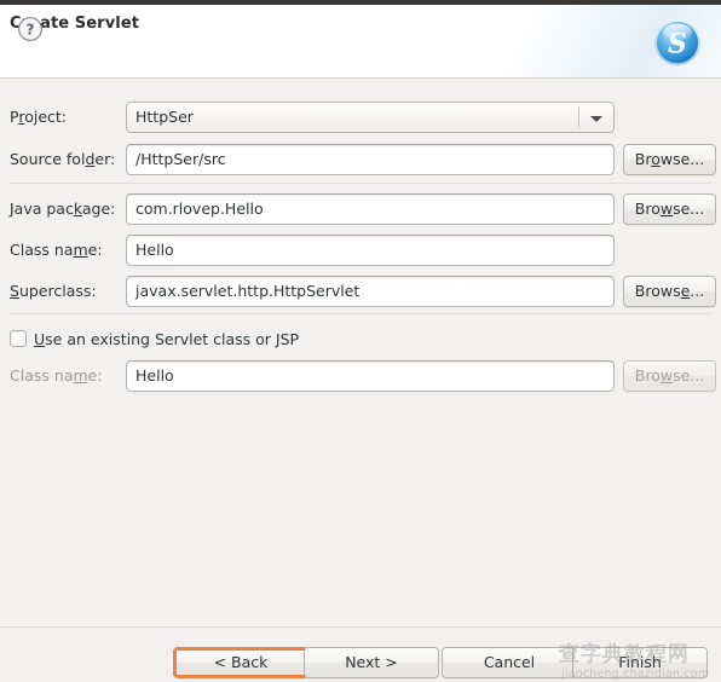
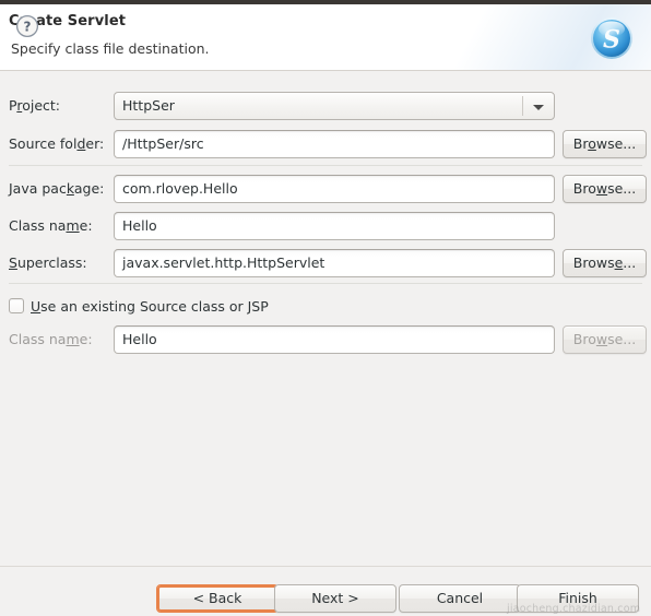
  Cate Servlet
+ Specify class file destination.
  S
  Project:
  HttpSer
  Source folder:
  /HttpSer/src
  Browse...
  Java package:
  com.rlovep.Hello
  Browse...
  Class name:
  Hello
  Superclass:
  javax.servlet.http.HttpServlet
  Browse...
- Use an existing Servlet class or JSP
+ Use an existing Source class or JSP
  Class name:
  Hello
  Browse...
  ?
  < Back
  Next >
  Cancel
  Finish
- 查字典教程网
  jiaocheng.chazidian.com
